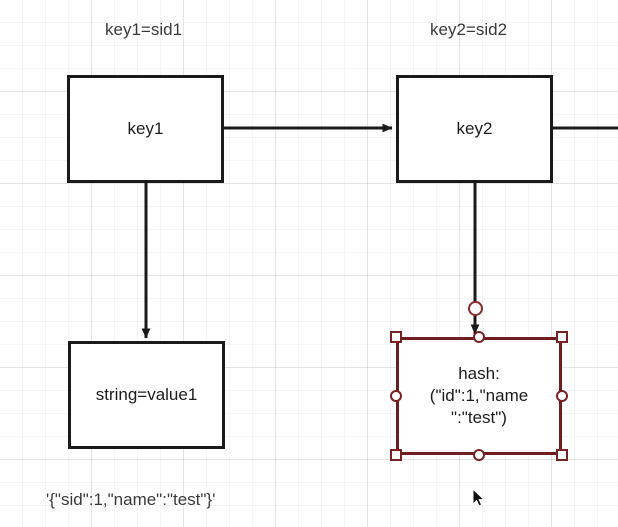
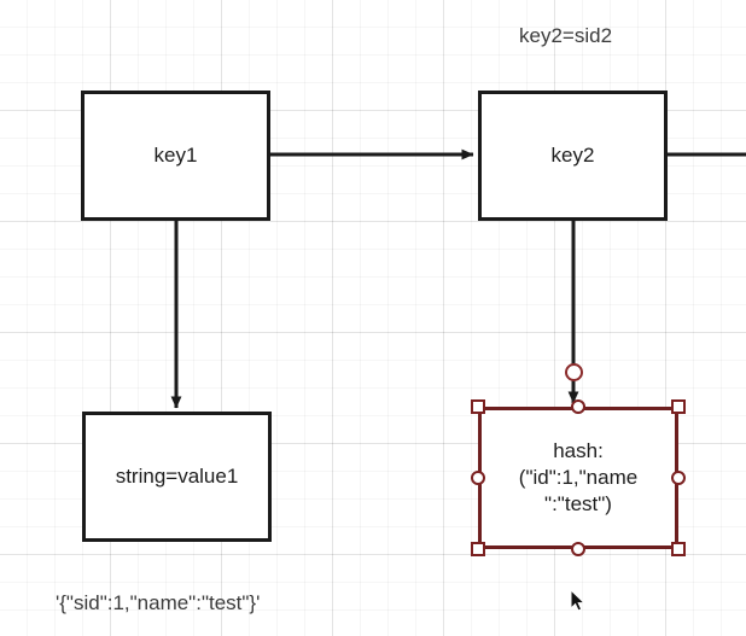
- key1=sid1
  key2=sid2
  '{"sid":1,"name":"test"}'
  key1
  key2
  string=value1
  hash:
  ("id":1,"name
  ":"test")
